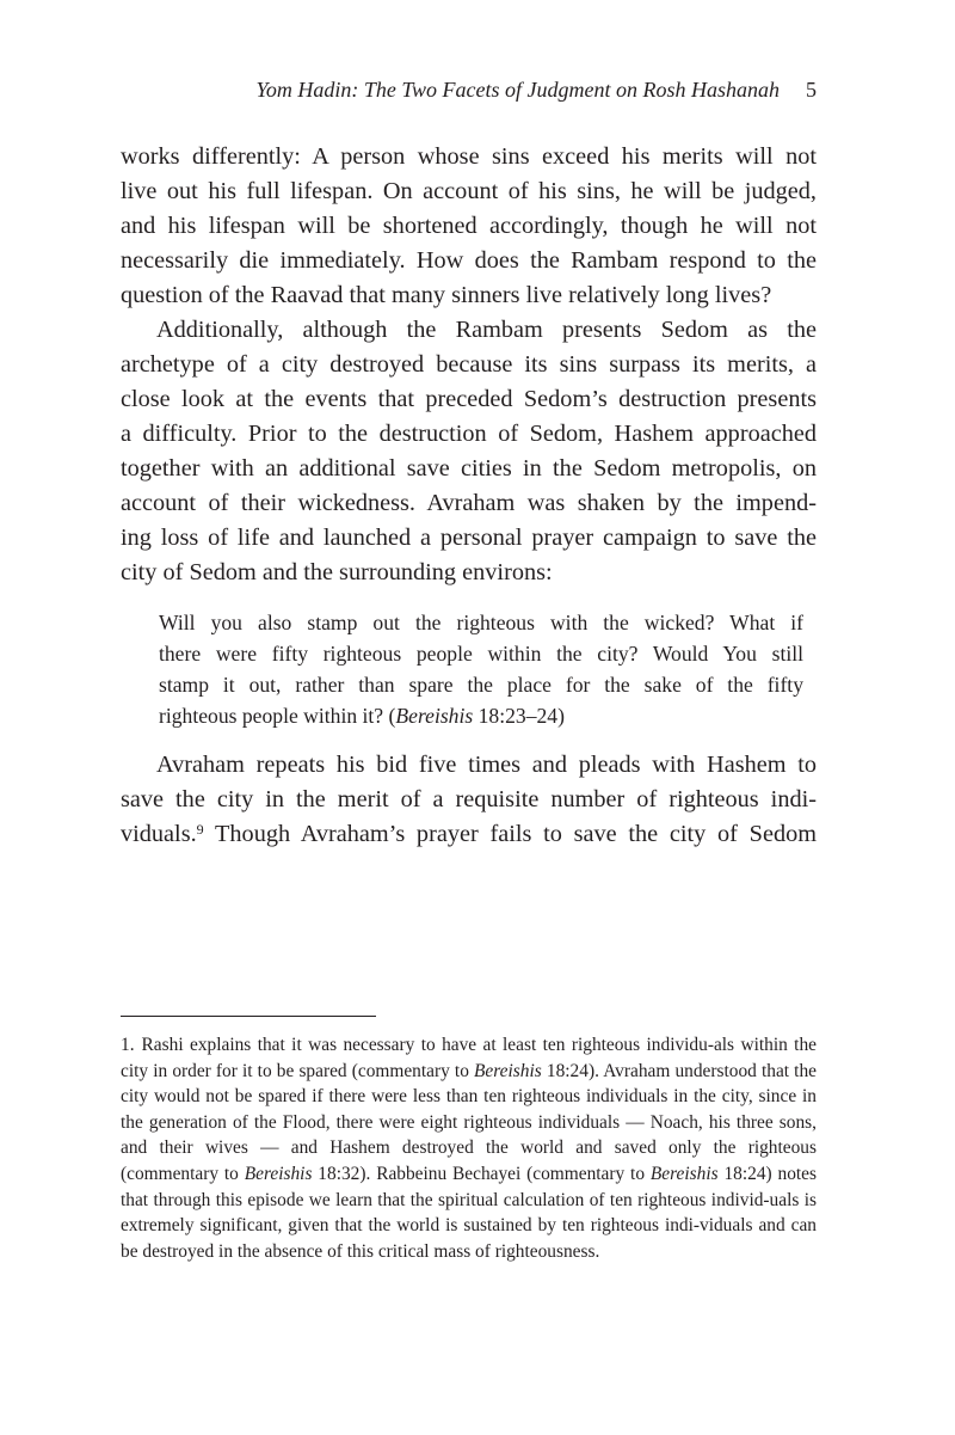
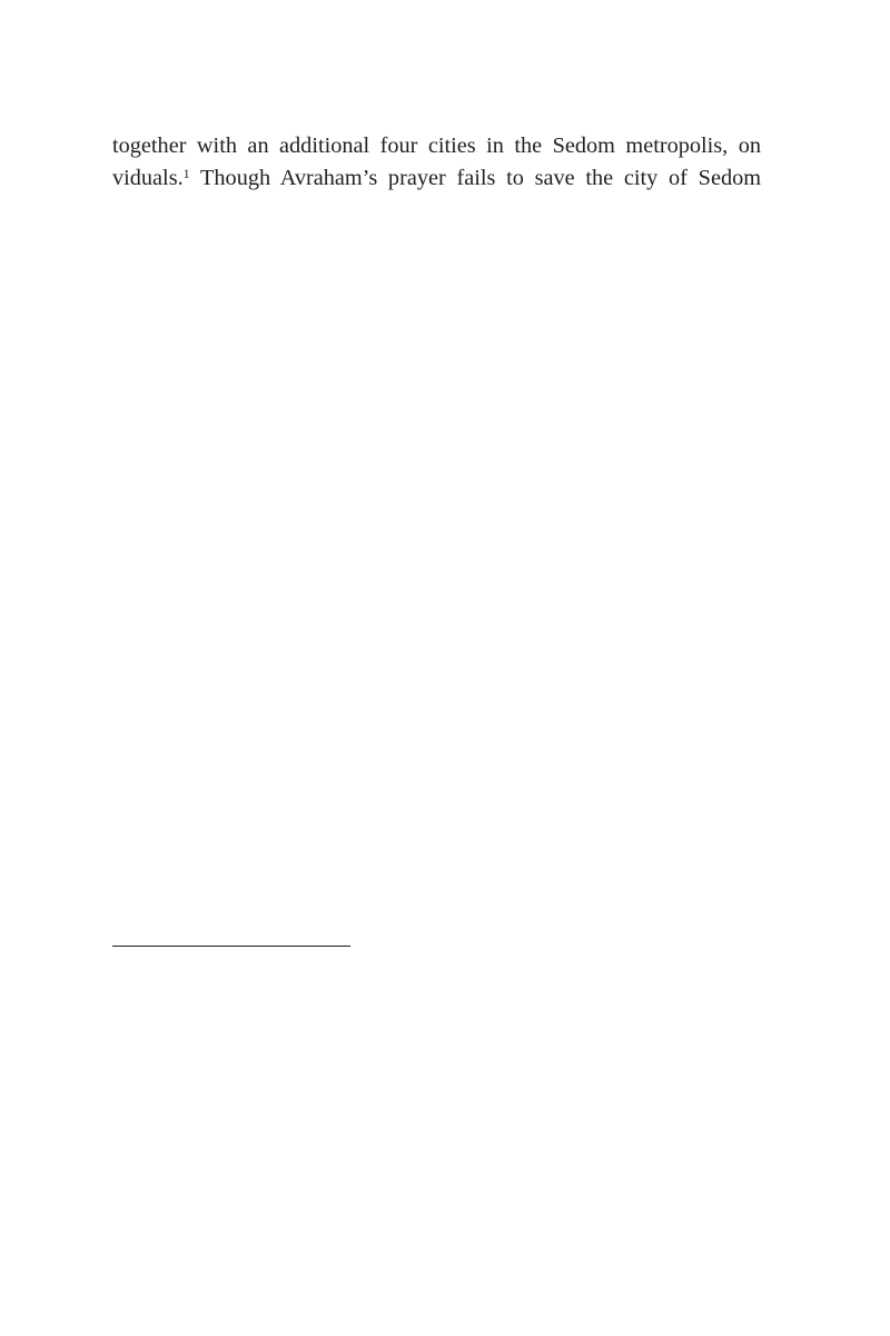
- Yom Hadin: The Two Facets of Judgment on Rosh Hashanah 5
- works differently: A person whose sins exceed his merits will not
- live out his full lifespan. On account of his sins, he will be judged,
- and his lifespan will be shortened accordingly, though he will not
- necessarily die immediately. How does the Rambam respond to the
- question of the Raavad that many sinners live relatively long lives?
- Additionally, although the Rambam presents Sedom as the
- archetype of a city destroyed because its sins surpass its merits, a
- close look at the events that preceded Sedom’s destruction presents
- a difficulty. Prior to the destruction of Sedom, Hashem approached
- together with an additional save cities in the Sedom metropolis, on
+ together with an additional four cities in the Sedom metropolis, on
- account of their wickedness. Avraham was shaken by the impend-
- ing loss of life and launched a personal prayer campaign to save the
- city of Sedom and the surrounding environs:
- Will you also stamp out the righteous with the wicked? What if
- there were fifty righteous people within the city? Would You still
- stamp it out, rather than spare the place for the sake of the fifty
- righteous people within it? (Bereishis 18:23–24)
- Avraham repeats his bid five times and pleads with Hashem to
- save the city in the merit of a requisite number of righteous indi-
- viduals.9 Though Avraham’s prayer fails to save the city of Sedom
+ viduals.1 Though Avraham’s prayer fails to save the city of Sedom
- 1. Rashi explains that it was necessary to have at least ten righteous individu-als within the city in order for it to be spared (commentary to Bereishis 18:24). Avraham understood that the city would not be spared if there were less than ten righteous individuals in the city, since in the generation of the Flood, there were eight righteous individuals — Noach, his three sons, and their wives — and Hashem destroyed the world and saved only the righteous (commentary to Bereishis 18:32). Rabbeinu Bechayei (commentary to Bereishis 18:24) notes that through this episode we learn that the spiritual calculation of ten righteous individ-uals is extremely significant, given that the world is sustained by ten righteous indi-viduals and can be destroyed in the absence of this critical mass of righteousness.
